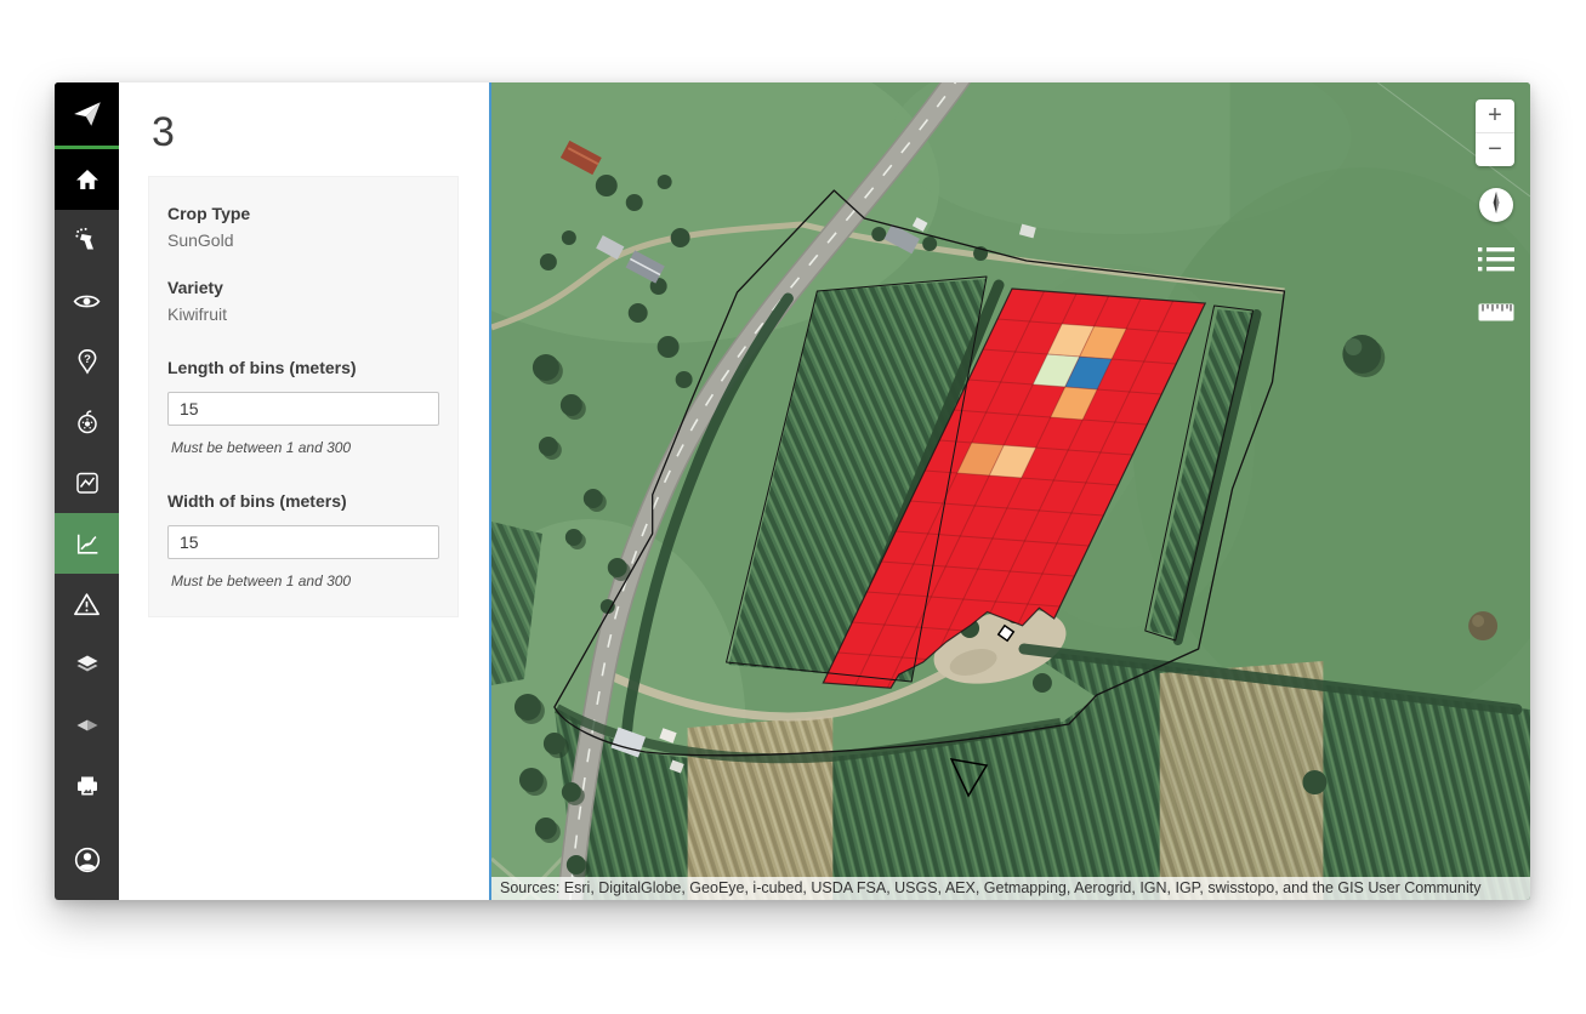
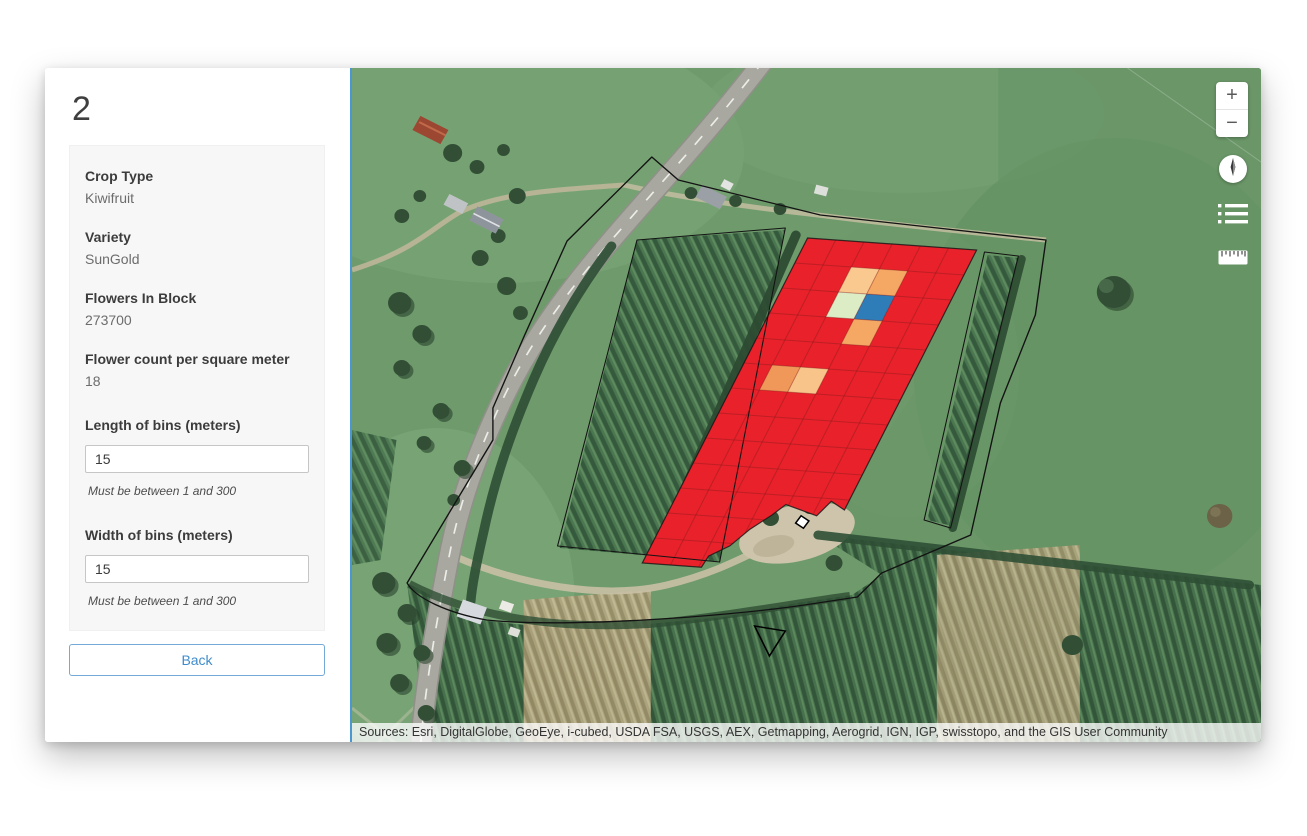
- ?
- 3
+ 2
  Crop Type
- SunGold
+ Kiwifruit
  Variety
- Kiwifruit
+ SunGold
+ Flowers In Block
+ 273700
+ Flower count per square meter
+ 18
  Length of bins (meters)
  15
  Must be between 1 and 300
  Width of bins (meters)
  15
  Must be between 1 and 300
+ Back
  +
  −
  Sources: Esri, DigitalGlobe, GeoEye, i-cubed, USDA FSA, USGS, AEX, Getmapping, Aerogrid, IGN, IGP, swisstopo, and the GIS User Community
